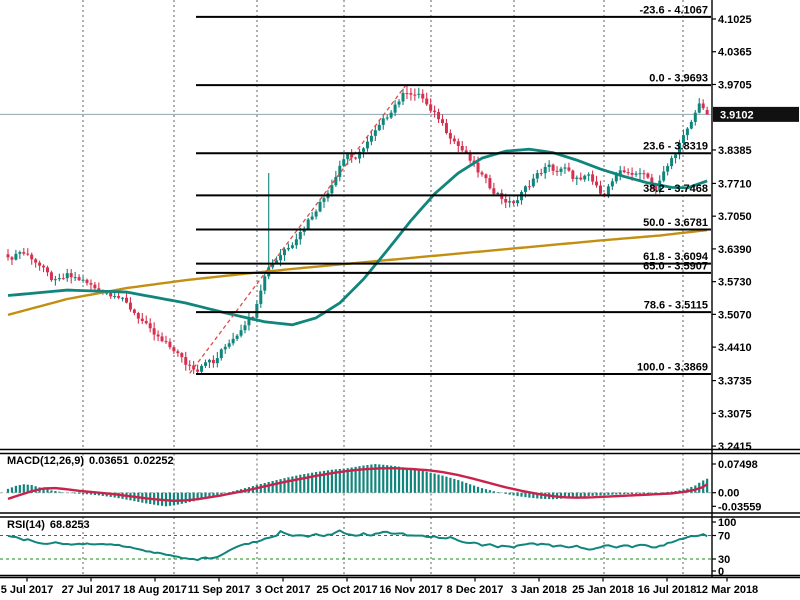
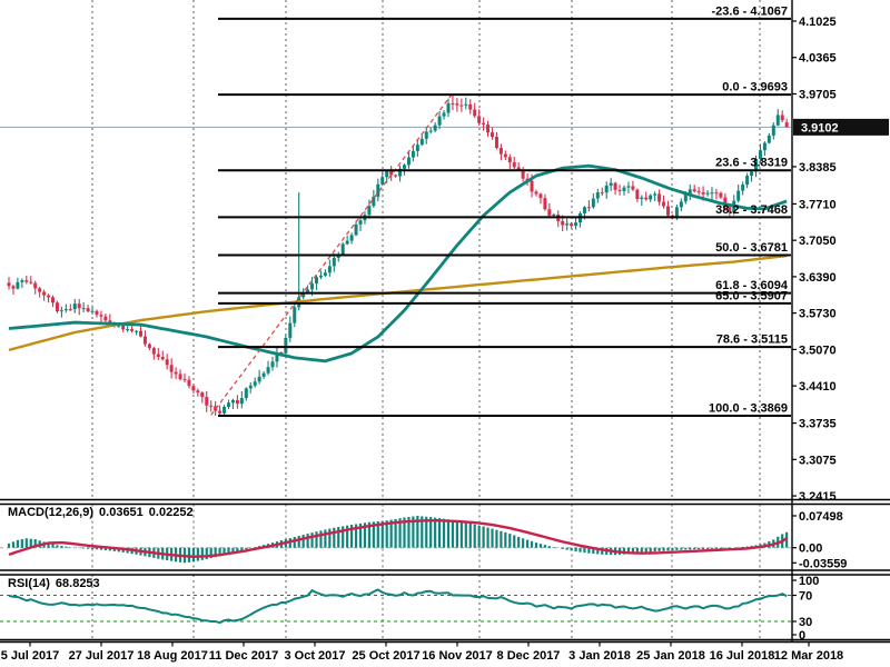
  -23.6 - 4.1067
  0.0 - 3.9693
  23.6 - 3.8319
  38.2 - 3.7468
  50.0 - 3.6781
  61.8 - 3.6094
  65.0 - 3.5907
  78.6 - 3.5115
  100.0 - 3.3869
  4.1025
  4.0365
  3.9705
  3.8385
  3.7710
  3.7050
  3.6390
  3.5730
  3.5070
  3.4410
  3.3735
  3.3075
  3.2415
  3.9102
  0.07498
  0.00
  -0.03559
  100
  70
  30
  0
  5 Jul 2017
  27 Jul 2017
  18 Aug 2017
- 11 Sep 2017
+ 11 Dec 2017
  3 Oct 2017
  25 Oct 2017
  16 Nov 2017
  8 Dec 2017
  3 Jan 2018
  25 Jan 2018
  16 Jul 2018
  12 Mar 2018
  MACD(12,26,9) 0.03651 0.02252
  RSI(14) 68.8253
